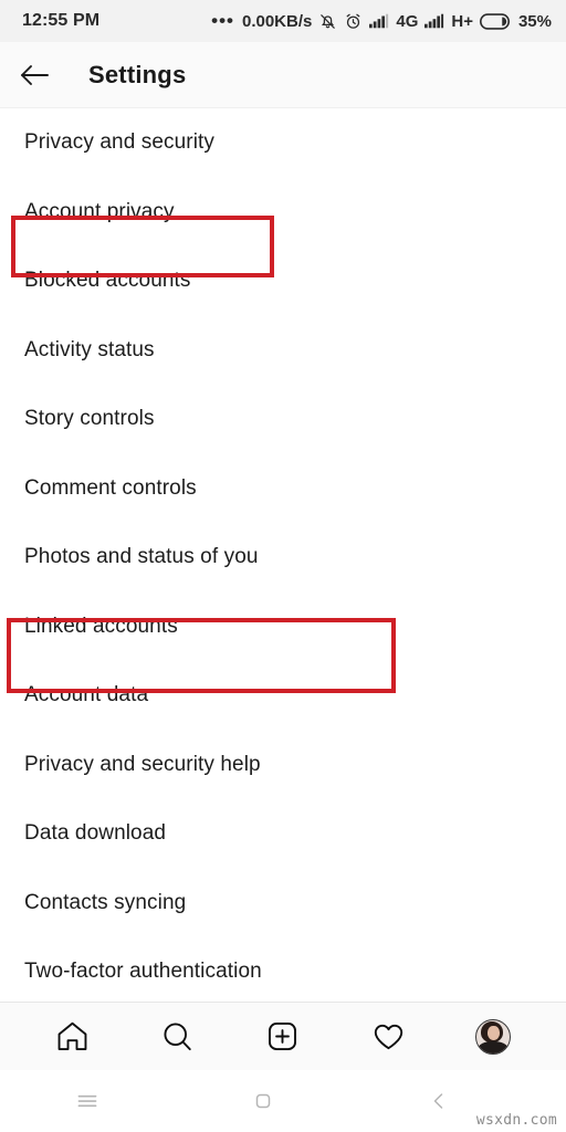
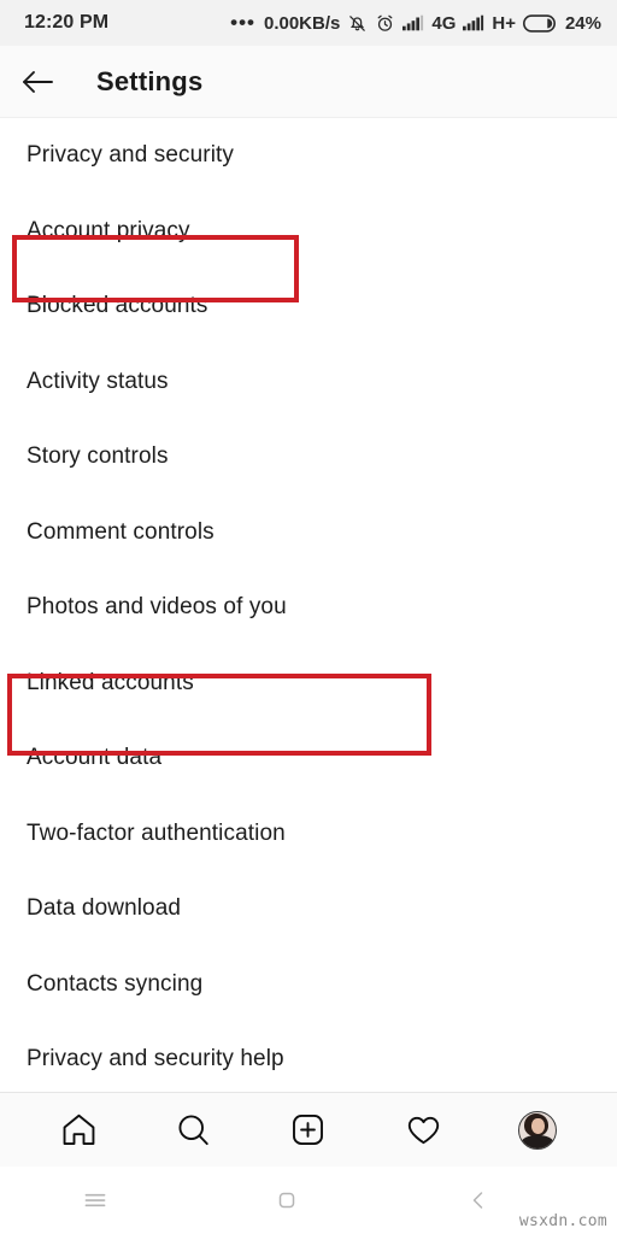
- 12:55 PM
+ 12:20 PM
  •••
  0.00KB/s
  4G
  H+
- 35%
+ 24%
  Settings
  Privacy and security
  Account privacy
  Blocked accounts
  Activity status
  Story controls
  Comment controls
- Photos and status of you
+ Photos and videos of you
  Linked accounts
  Account data
- Privacy and security help
+ Two-factor authentication
  Data download
  Contacts syncing
- Two-factor authentication
+ Privacy and security help
  wsxdn.com
